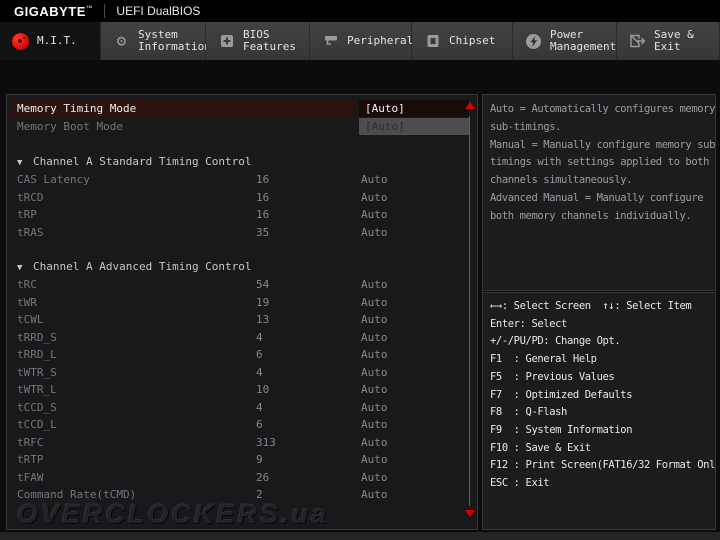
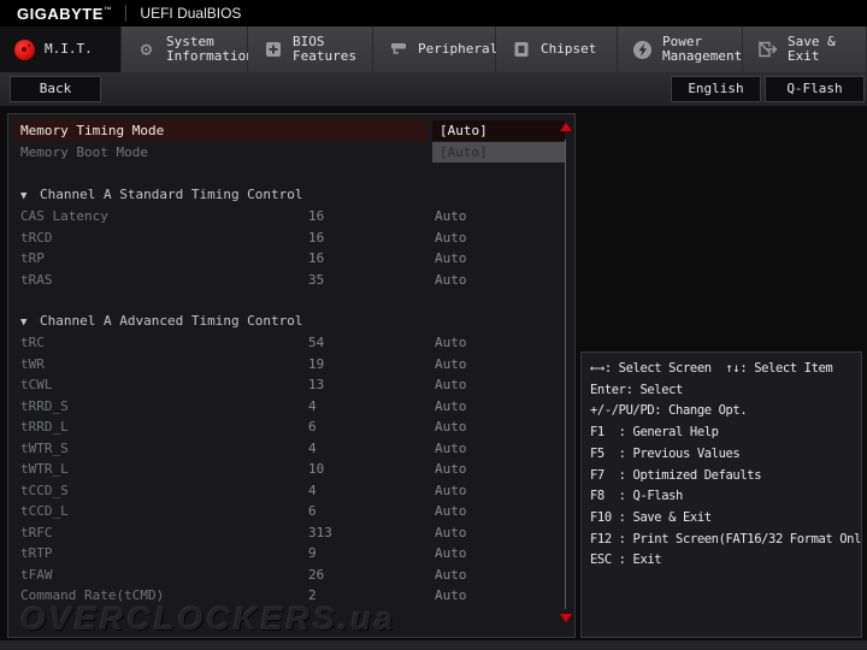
  GIGABYTE
  UEFI DualBIOS
  M.I.T.
  ⚙
  System
  Informatio
  BIOS
  Features
  Peripheral
  Chipset
  Power
  Management
  Save & Exit
+ Back
+ English
+ Q-Flash
  Memory Timing Mode
  [Auto]
  Memory Boot Mode
  [Auto]
  ▼
  Channel A Standard Timing Control
  CAS Latency
  16
  Auto
  tRCD
  16
  Auto
  tRP
  16
  Auto
  tRAS
  35
  Auto
  ▼
  Channel A Advanced Timing Control
  tRC
  54
  Auto
  tWR
  19
  Auto
  tCWL
  13
  Auto
  tRRD_S
  4
  Auto
  tRRD_L
  6
  Auto
  tWTR_S
  4
  Auto
  tWTR_L
  10
  Auto
  tCCD_S
  4
  Auto
  tCCD_L
  6
  Auto
  tRFC
  313
  Auto
  tRTP
  9
  Auto
  tFAW
  26
  Auto
  Command Rate(tCMD)
  2
  Auto
  OVERCLOCKERS.ua
- Auto = Automatically configures memory
- sub-timings.
- Manual = Manually configure memory sub
- timings with settings applied to both
- channels simultaneously.
- Advanced Manual = Manually configure
- both memory channels individually.
  ←→: Select Screen ↑↓: Select Item
  Enter: Select
  +/-/PU/PD: Change Opt.
  F1 : General Help
  F5 : Previous Values
  F7 : Optimized Defaults
  F8 : Q-Flash
- F9 : System Information
  F10 : Save & Exit
  F12 : Print Screen(FAT16/32 Format Onl
  ESC : Exit
